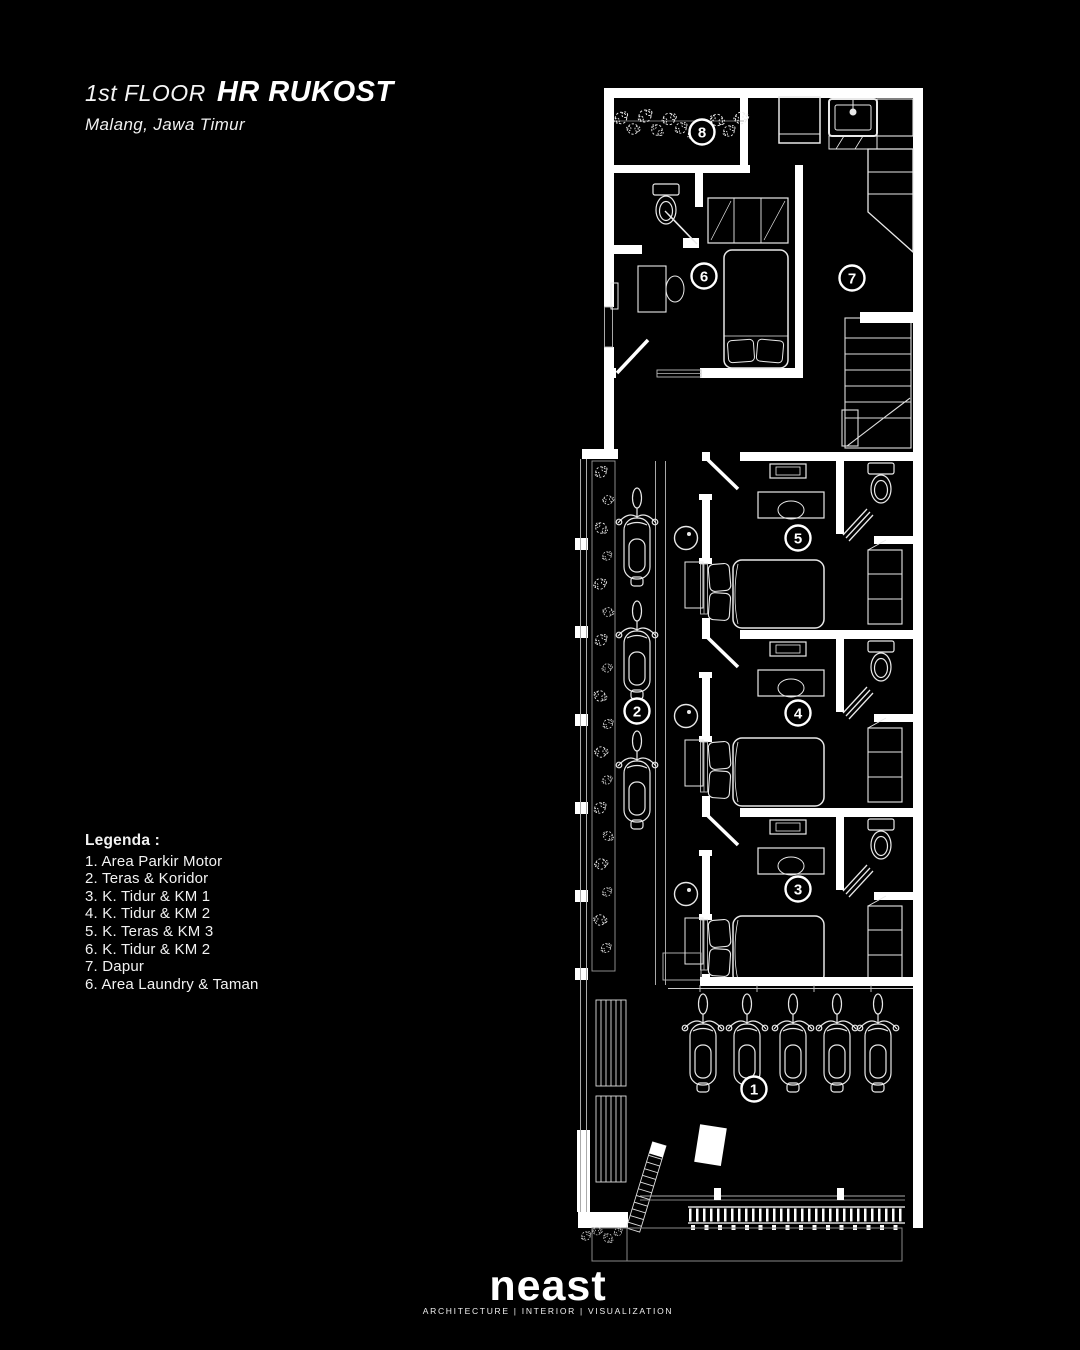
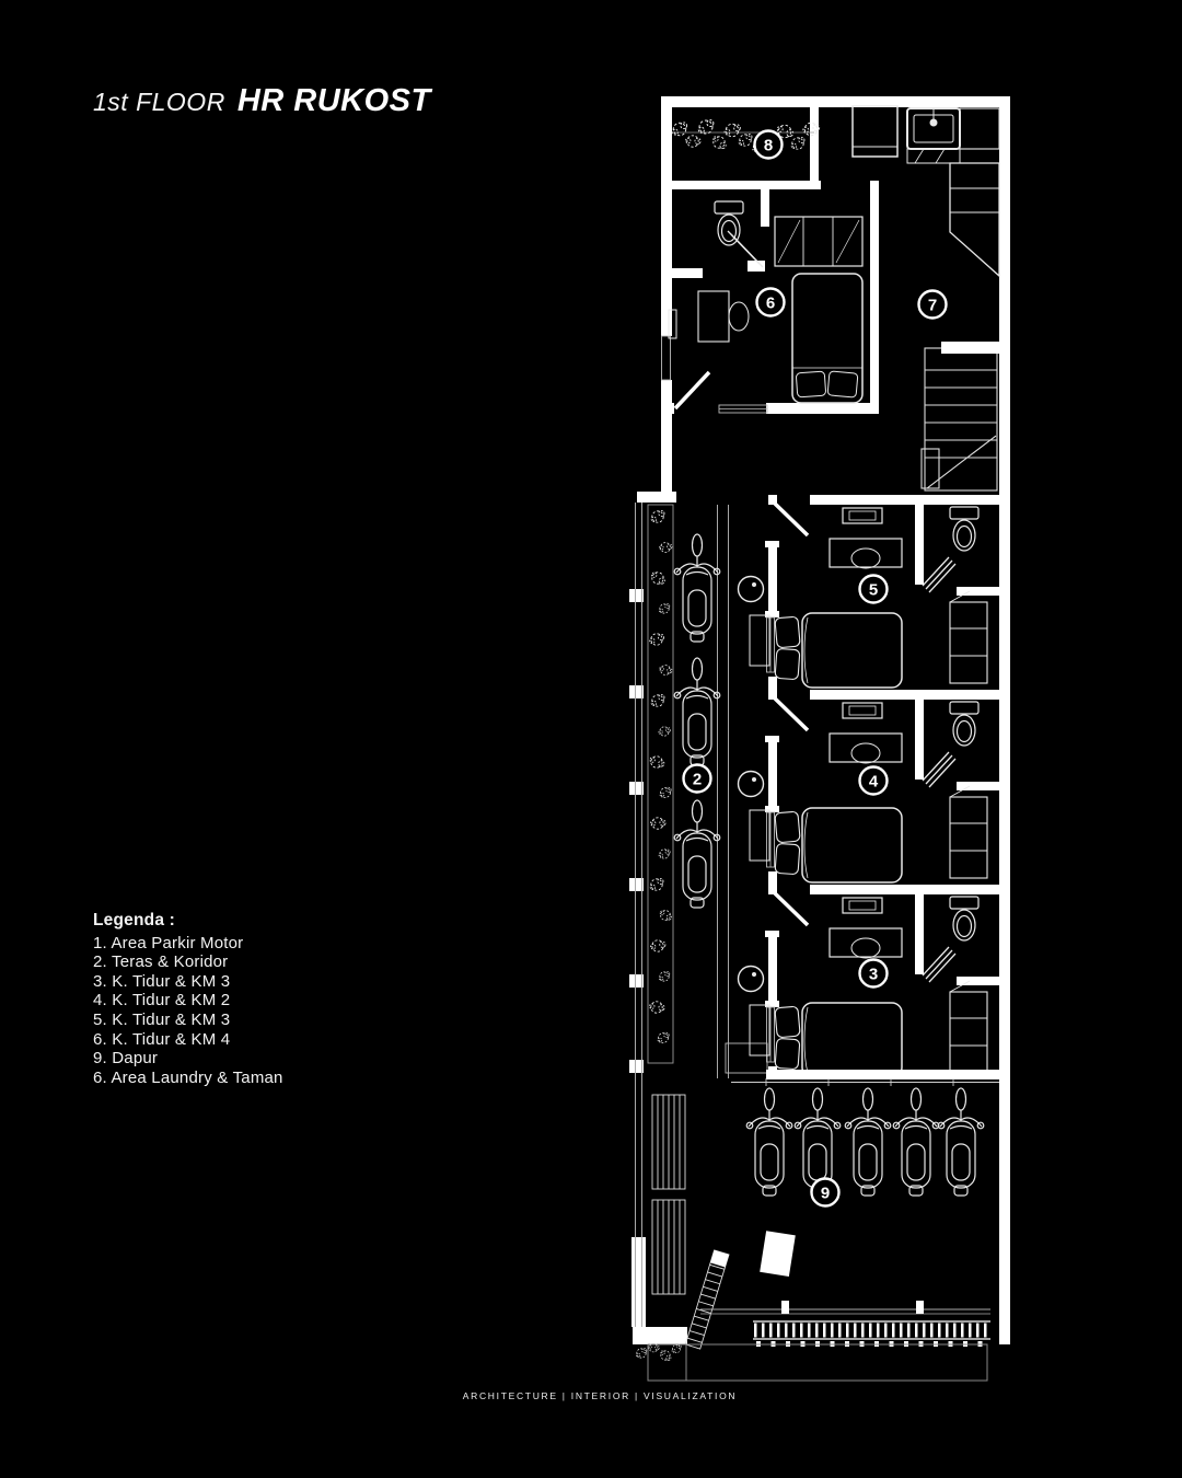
  1st FLOOR
  HR RUKOST
- Malang, Jawa Timur
  Legenda :
  1. Area Parkir Motor
  2. Teras & Koridor
- 3. K. Tidur & KM 1
+ 3. K. Tidur & KM 3
  4. K. Tidur & KM 2
- 5. K. Teras & KM 3
+ 5. K. Tidur & KM 3
- 6. K. Tidur & KM 2
+ 6. K. Tidur & KM 4
- 7. Dapur
+ 9. Dapur
  6. Area Laundry & Taman
- 1
+ 9
  2
  3
  4
  5
  6
  7
  8
- neast
  ARCHITECTURE | INTERIOR | VISUALIZATION
